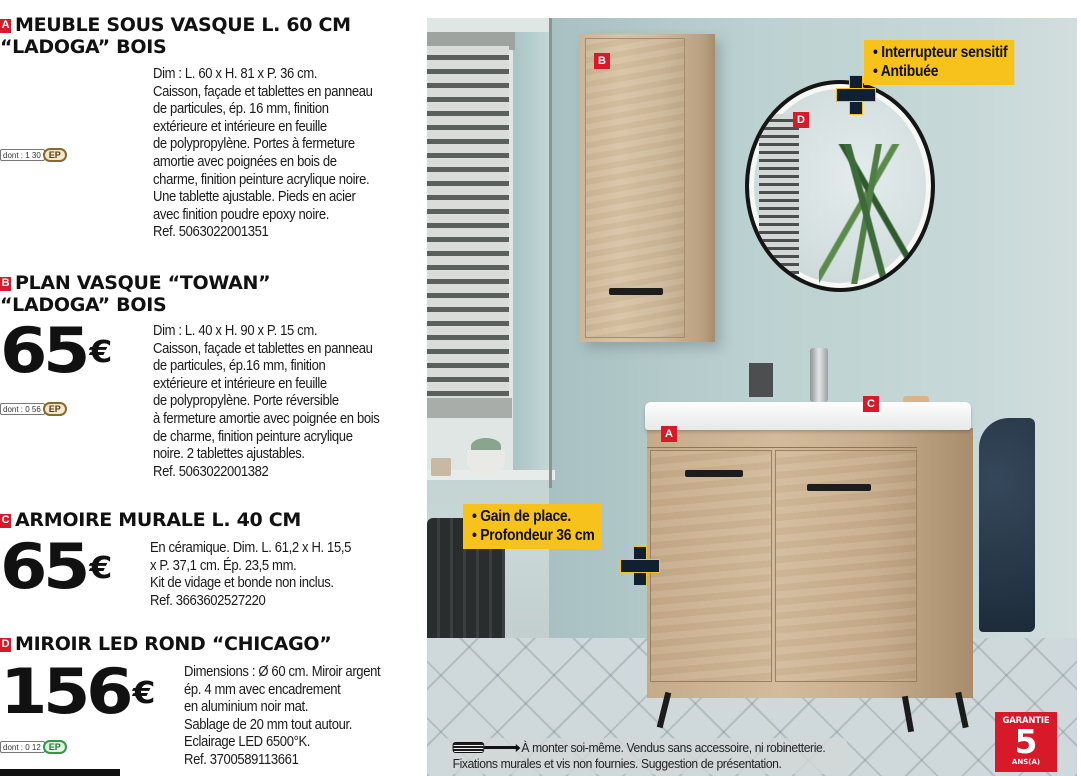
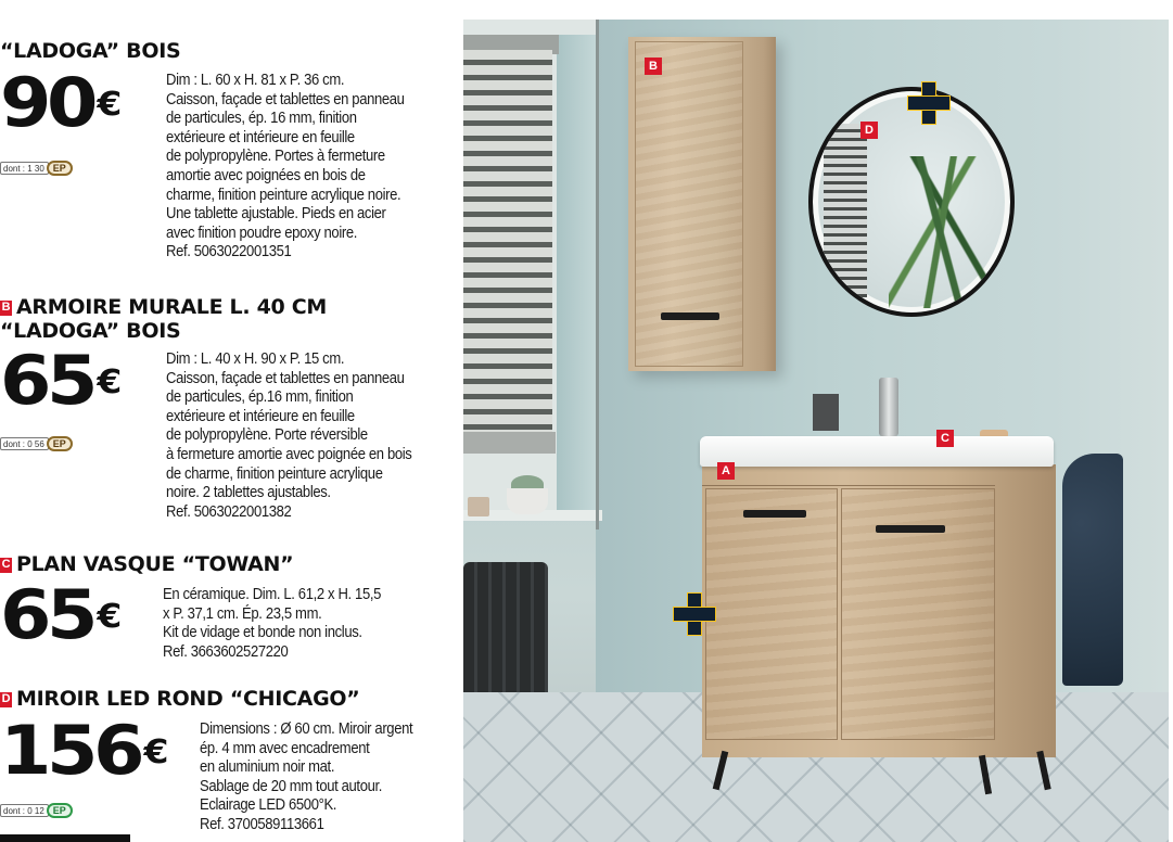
- A MEUBLE SOUS VASQUE L. 60 CM
  “LADOGA” BOIS
+ 90€
  Dim : L. 60 x H. 81 x P. 36 cm.
  Caisson, façade et tablettes en panneau
  de particules, ép. 16 mm, finition
  extérieure et intérieure en feuille
  de polypropylène. Portes à fermeture
  amortie avec poignées en bois de
  charme, finition peinture acrylique noire.
  Une tablette ajustable. Pieds en acier
  avec finition poudre epoxy noire.
  Ref. 5063022001351
  dont : 1 30
  EP
- B PLAN VASQUE “TOWAN”
+ B ARMOIRE MURALE L. 40 CM
  “LADOGA” BOIS
  65€
  Dim : L. 40 x H. 90 x P. 15 cm.
  Caisson, façade et tablettes en panneau
  de particules, ép.16 mm, finition
  extérieure et intérieure en feuille
  de polypropylène. Porte réversible
  à fermeture amortie avec poignée en bois
  de charme, finition peinture acrylique
  noire. 2 tablettes ajustables.
  Ref. 5063022001382
  dont : 0 56
  EP
- C ARMOIRE MURALE L. 40 CM
+ C PLAN VASQUE “TOWAN”
  65€
  En céramique. Dim. L. 61,2 x H. 15,5
  x P. 37,1 cm. Ép. 23,5 mm.
  Kit de vidage et bonde non inclus.
  Ref. 3663602527220
  D MIROIR LED ROND “CHICAGO”
  156€
  Dimensions : Ø 60 cm. Miroir argent
  ép. 4 mm avec encadrement
  en aluminium noir mat.
  Sablage de 20 mm tout autour.
  Eclairage LED 6500°K.
  Ref. 3700589113661
  dont : 0 12
  EP
  B
  D
  C
  A
- • Interrupteur sensitif
- • Antibuée
- • Gain de place.
- • Profondeur 36 cm
- À monter soi-même. Vendus sans accessoire, ni robinetterie.
- Fixations murales et vis non fournies. Suggestion de présentation.
- GARANTIE
- 5
- ANS(A)
